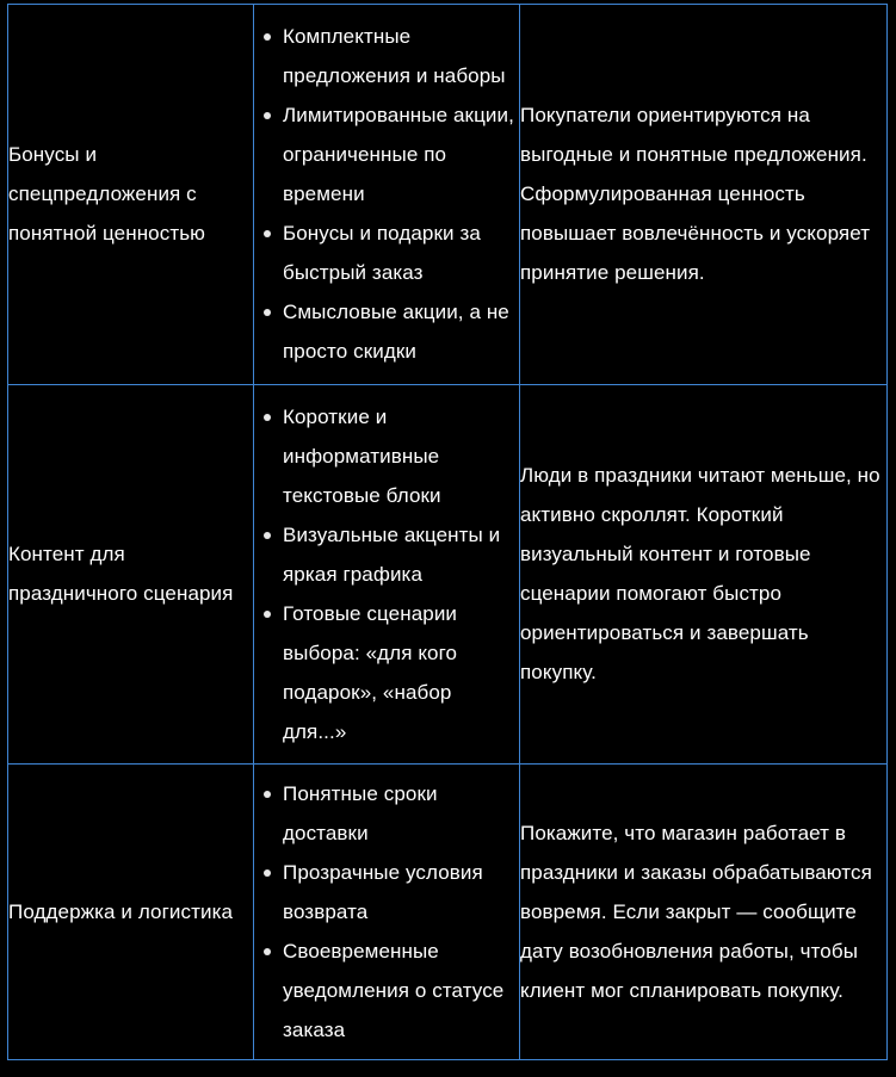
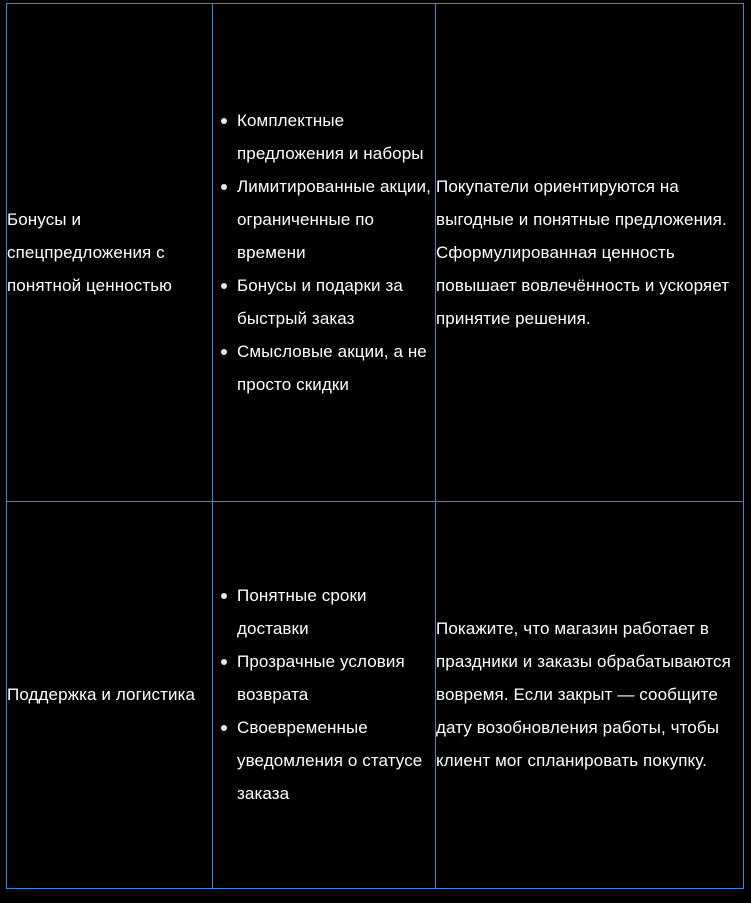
  Бонусы и спецпредложения с понятной ценностью	Комплектные предложения и наборы Лимитированные акции, ограниченные по времени Бонусы и подарки за быстрый заказ Смысловые акции, а не просто скидки	Покупатели ориентируются на выгодные и понятные предложения. Сформулированная ценность повышает вовлечённость и ускоряет принятие решения.
- Контент для праздничного сценария	Короткие и информативные текстовые блоки Визуальные акценты и яркая графика Готовые сценарии выбора: «для кого подарок», «набор для...»	Люди в праздники читают меньше, но активно скроллят. Короткий визуальный контент и готовые сценарии помогают быстро ориентироваться и завершать покупку.
  Поддержка и логистика	Понятные сроки доставки Прозрачные условия возврата Своевременные уведомления о статусе заказа	Покажите, что магазин работает в праздники и заказы обрабатываются вовремя. Если закрыт — сообщите дату возобновления работы, чтобы клиент мог спланировать покупку.
